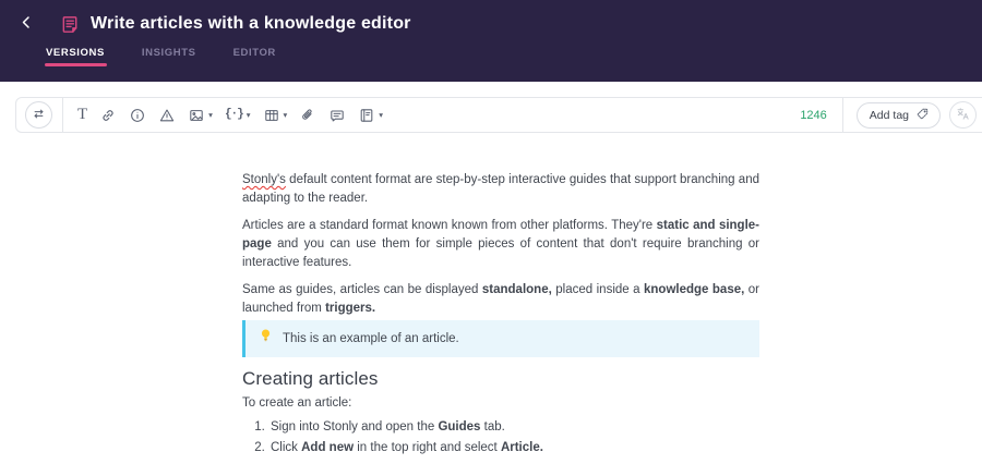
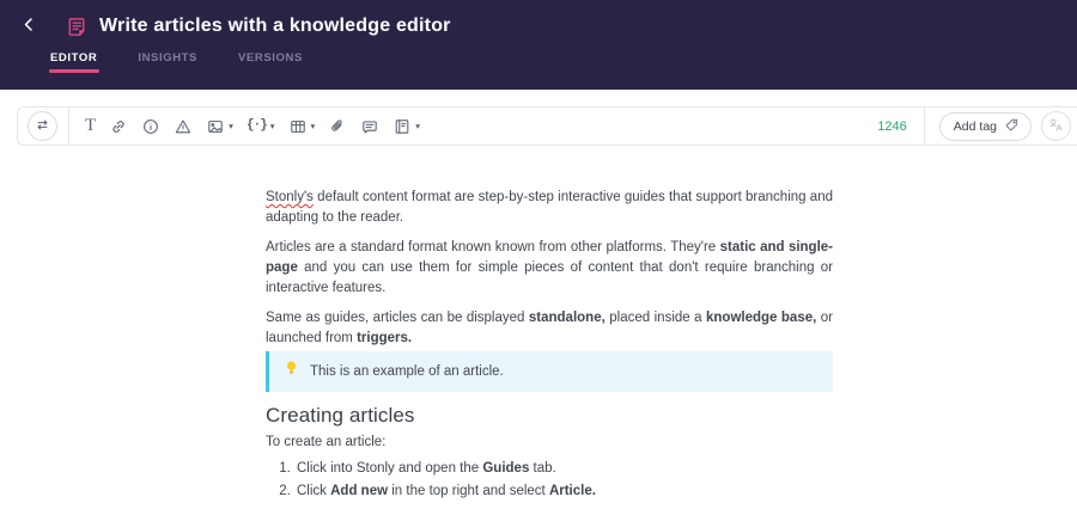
  Write articles with a knowledge editor
- VERSIONS
+ EDITOR
  INSIGHTS
- EDITOR
+ VERSIONS
  T
  ▾
  {·}
  ▾
  ▾
  ▾
  1246
  Add tag
  Stonly's default content format are step-by-step interactive guides that support branching and adapting to the reader.
  Articles are a standard format known known from other platforms. They're static and single-page and you can use them for simple pieces of content that don't require branching or interactive features.
  Same as guides, articles can be displayed standalone, placed inside a knowledge base, or launched from triggers.
  This is an example of an article.
  Creating articles
  To create an article:
- Sign into Stonly and open the Guides tab.
+ Click into Stonly and open the Guides tab.
  Click Add new in the top right and select Article.
